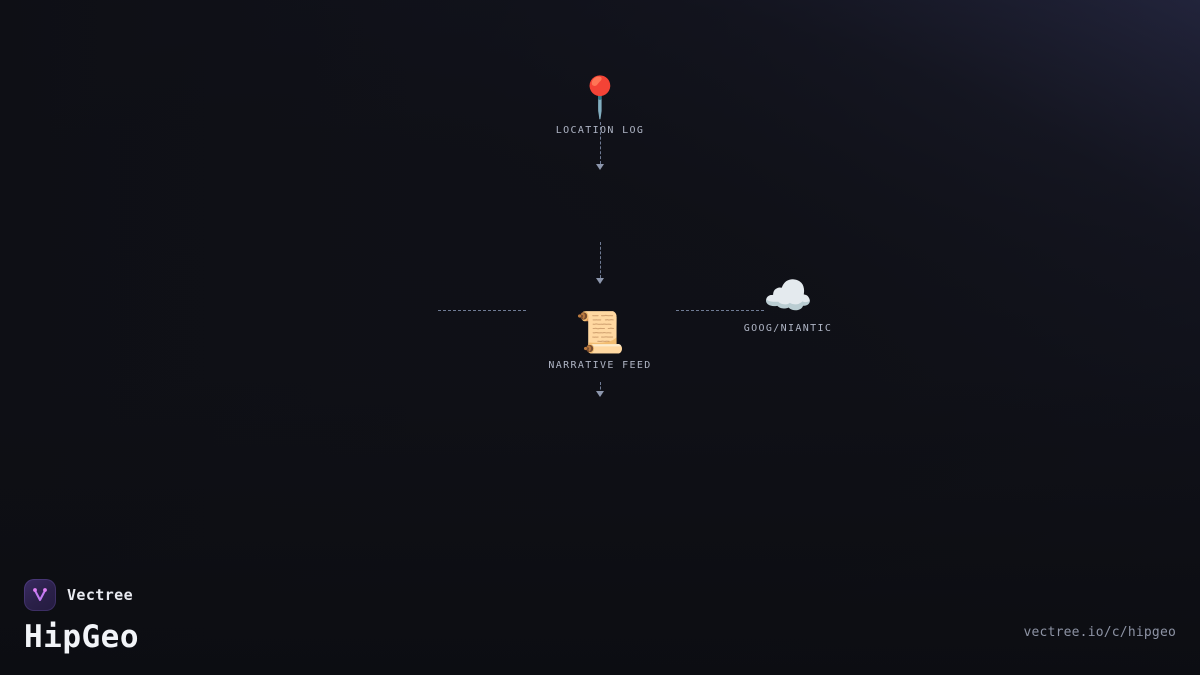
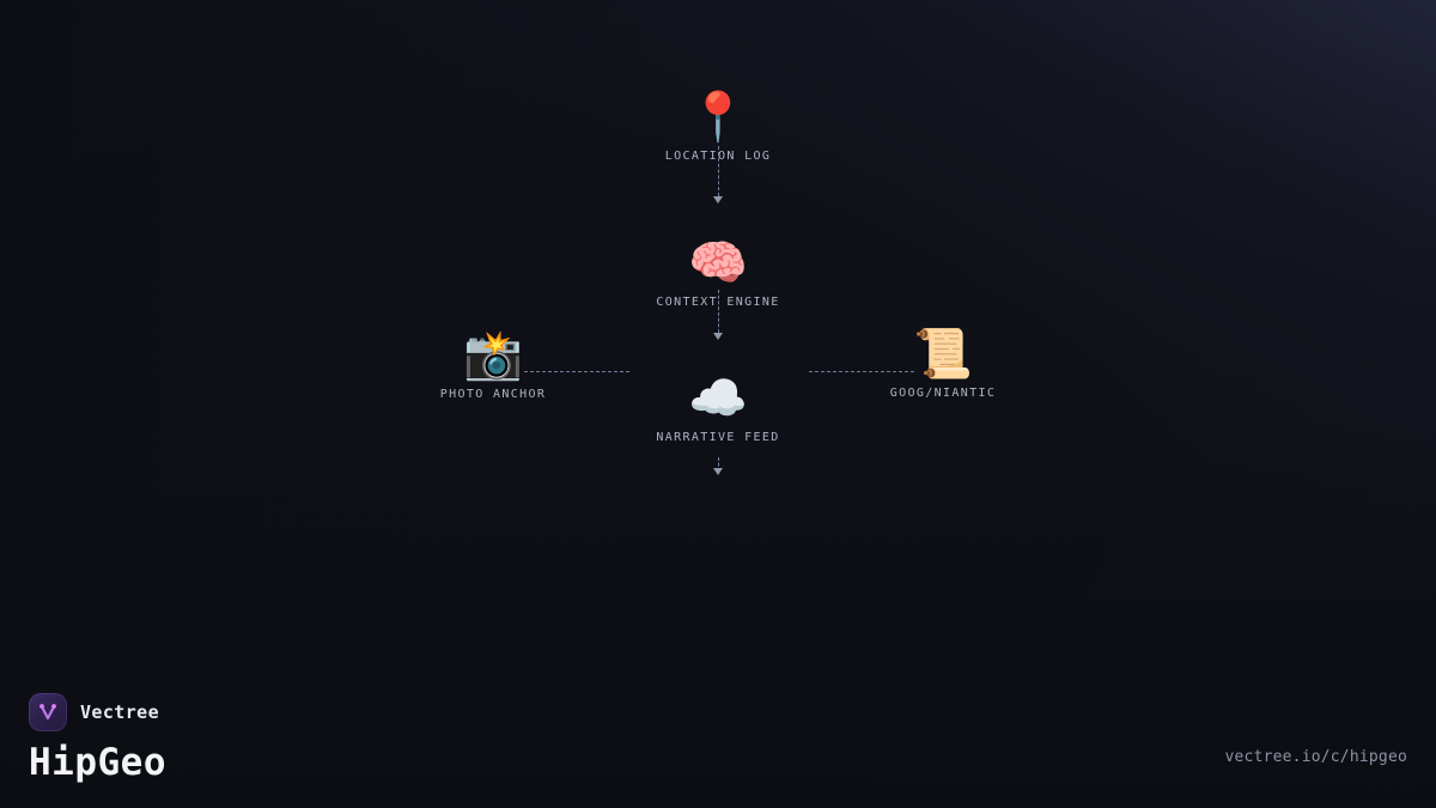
  📍
  LOCATION LOG
+ 🧠
+ CONTEXT ENGINE
+ 📸
+ PHOTO ANCHOR
- 📜
+ ☁️
  NARRATIVE FEED
- ☁️
+ 📜
  GOOG/NIANTIC
  Vectree
  HipGeo
  vectree.io/c/hipgeo
